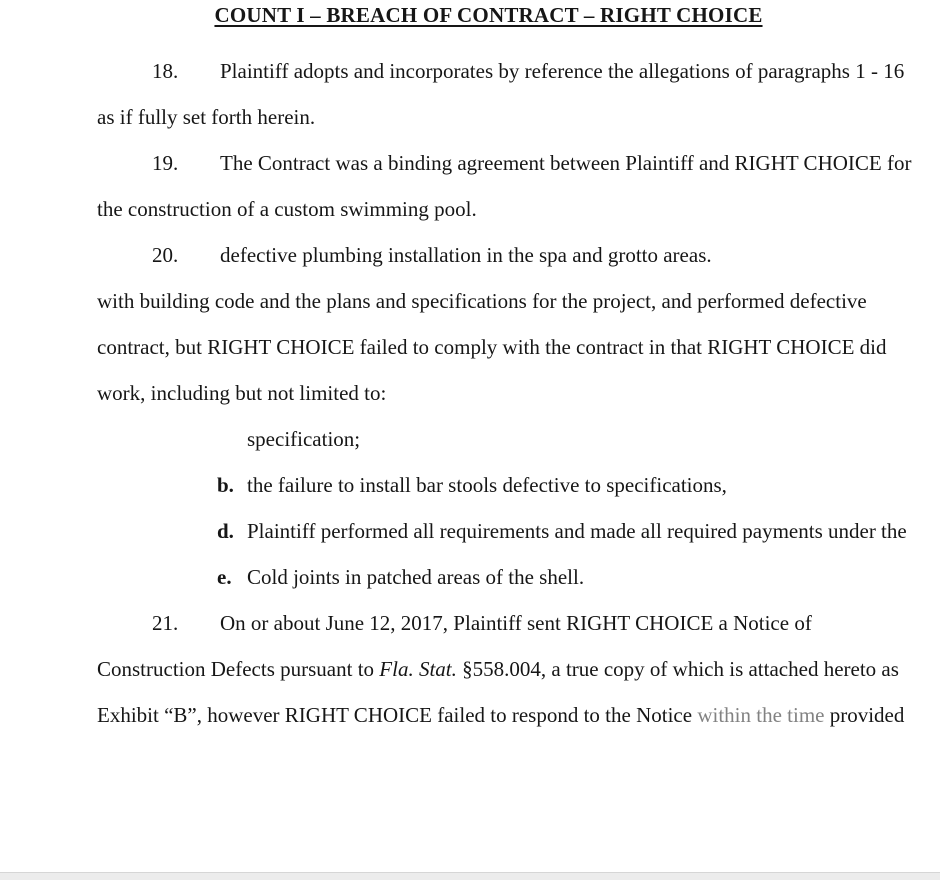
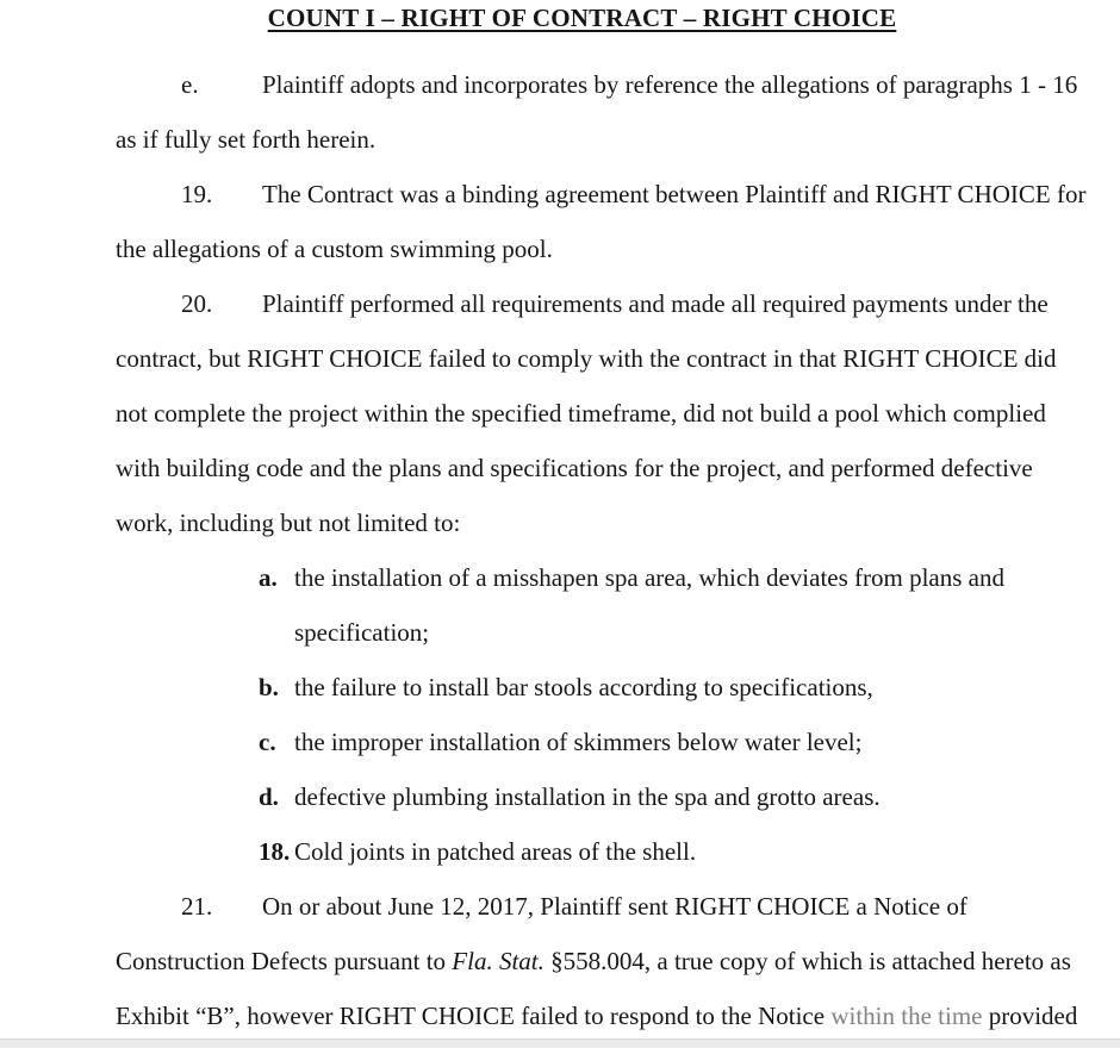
- COUNT I – BREACH OF CONTRACT – RIGHT CHOICE
+ COUNT I – RIGHT OF CONTRACT – RIGHT CHOICE
- 18. Plaintiff adopts and incorporates by reference the allegations of paragraphs 1 - 16
+ e. Plaintiff adopts and incorporates by reference the allegations of paragraphs 1 - 16
  as if fully set forth herein.
  19. The Contract was a binding agreement between Plaintiff and RIGHT CHOICE for
- the construction of a custom swimming pool.
+ the allegations of a custom swimming pool.
- 20. defective plumbing installation in the spa and grotto areas.
+ 20. Plaintiff performed all requirements and made all required payments under the
- with building code and the plans and specifications for the project, and performed defective
+ contract, but RIGHT CHOICE failed to comply with the contract in that RIGHT CHOICE did
+ not complete the project within the specified timeframe, did not build a pool which complied
- contract, but RIGHT CHOICE failed to comply with the contract in that RIGHT CHOICE did
+ with building code and the plans and specifications for the project, and performed defective
  work, including but not limited to:
+ a. the installation of a misshapen spa area, which deviates from plans and
  specification;
- b. the failure to install bar stools defective to specifications,
+ b. the failure to install bar stools according to specifications,
+ c. the improper installation of skimmers below water level;
- d. Plaintiff performed all requirements and made all required payments under the
+ d. defective plumbing installation in the spa and grotto areas.
- e. Cold joints in patched areas of the shell.
+ 18. Cold joints in patched areas of the shell.
  21. On or about June 12, 2017, Plaintiff sent RIGHT CHOICE a Notice of
  Construction Defects pursuant to Fla. Stat. §558.004, a true copy of which is attached hereto as
  Exhibit “B”, however RIGHT CHOICE failed to respond to the Notice within the time provided
